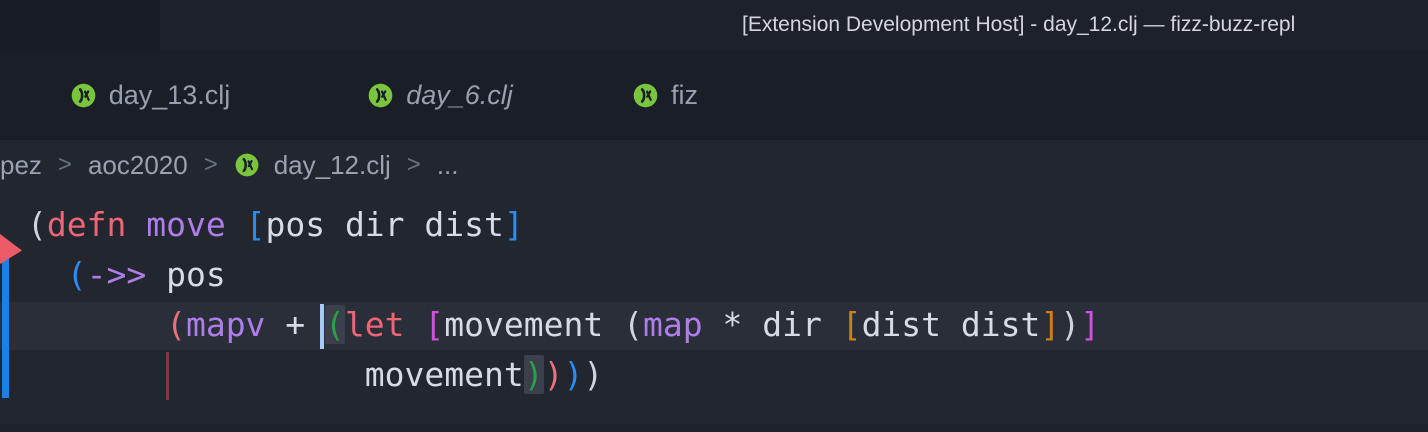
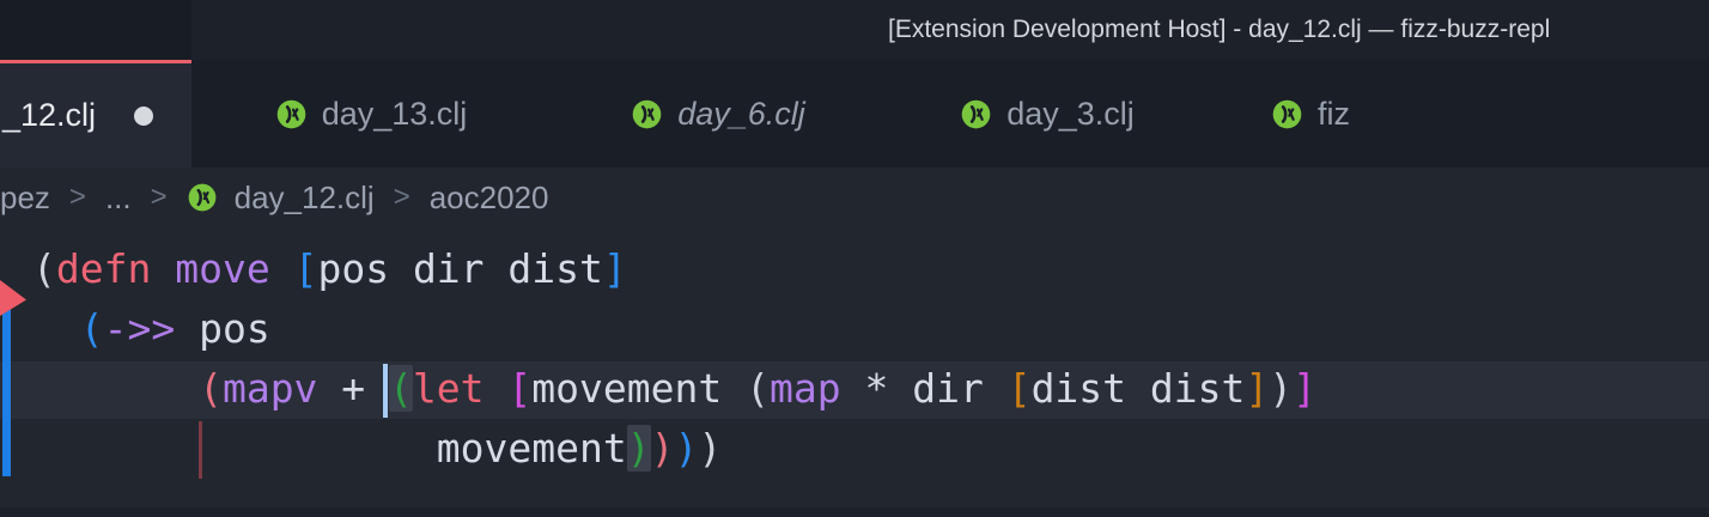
  [Extension Development Host] - day_12.clj — fizz-buzz-repl
+ _12.clj
  day_13.clj
  day_6.clj
+ day_3.clj
  fiz
  pez
  >
- aoc2020
+ ...
  >
  day_12.clj
  >
- ...
+ aoc2020
  (defn move [pos dir dist] (->> pos (mapv + (let [movement (map * dir [dist dist])] movement))))
